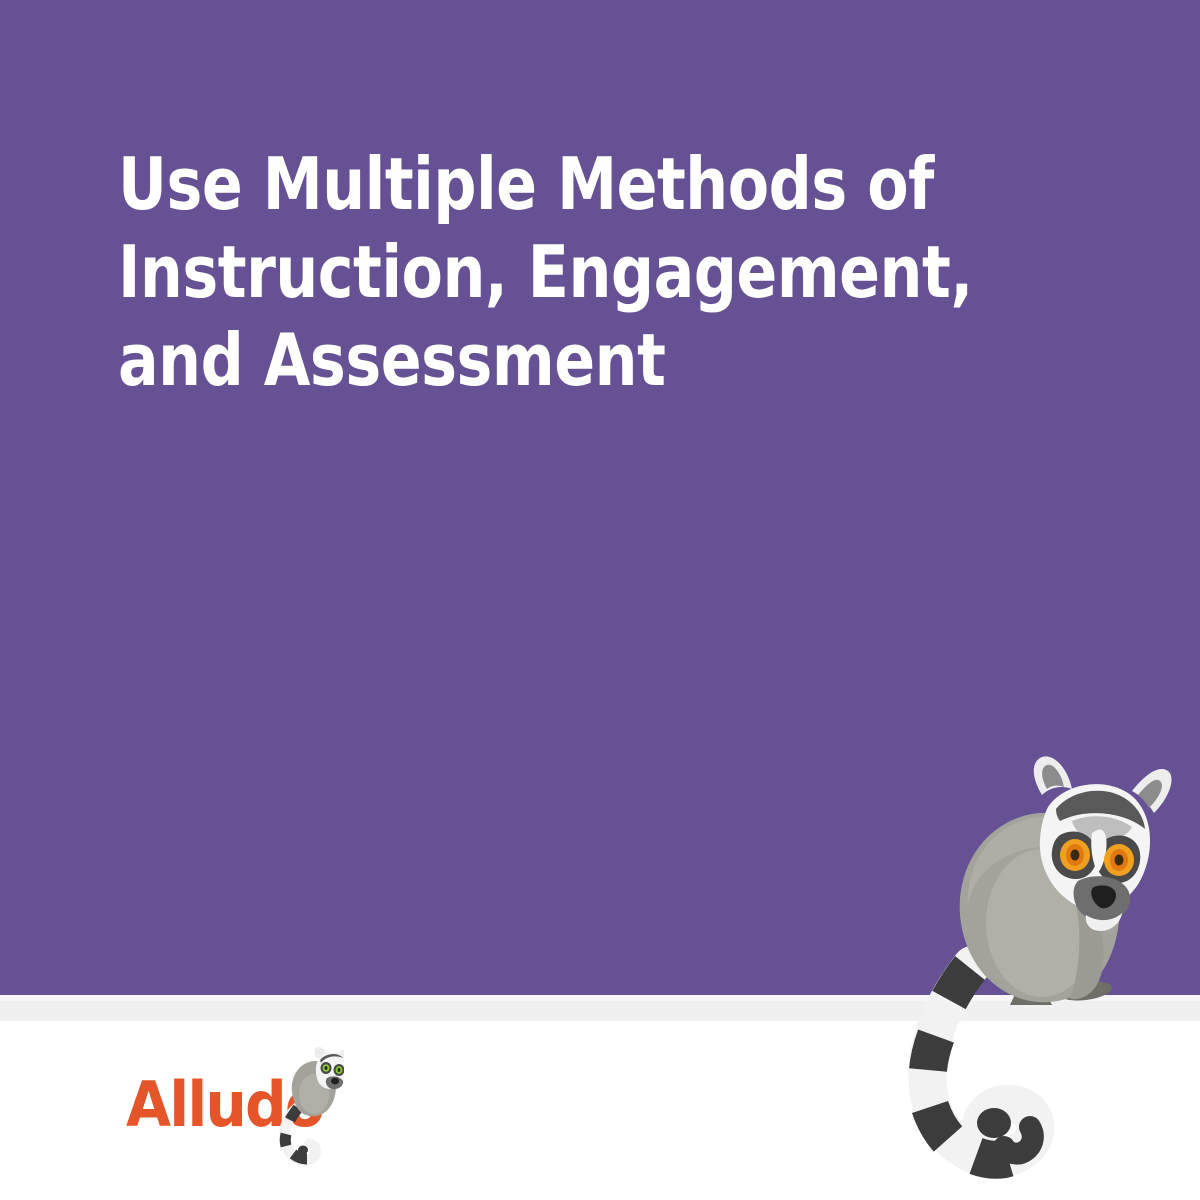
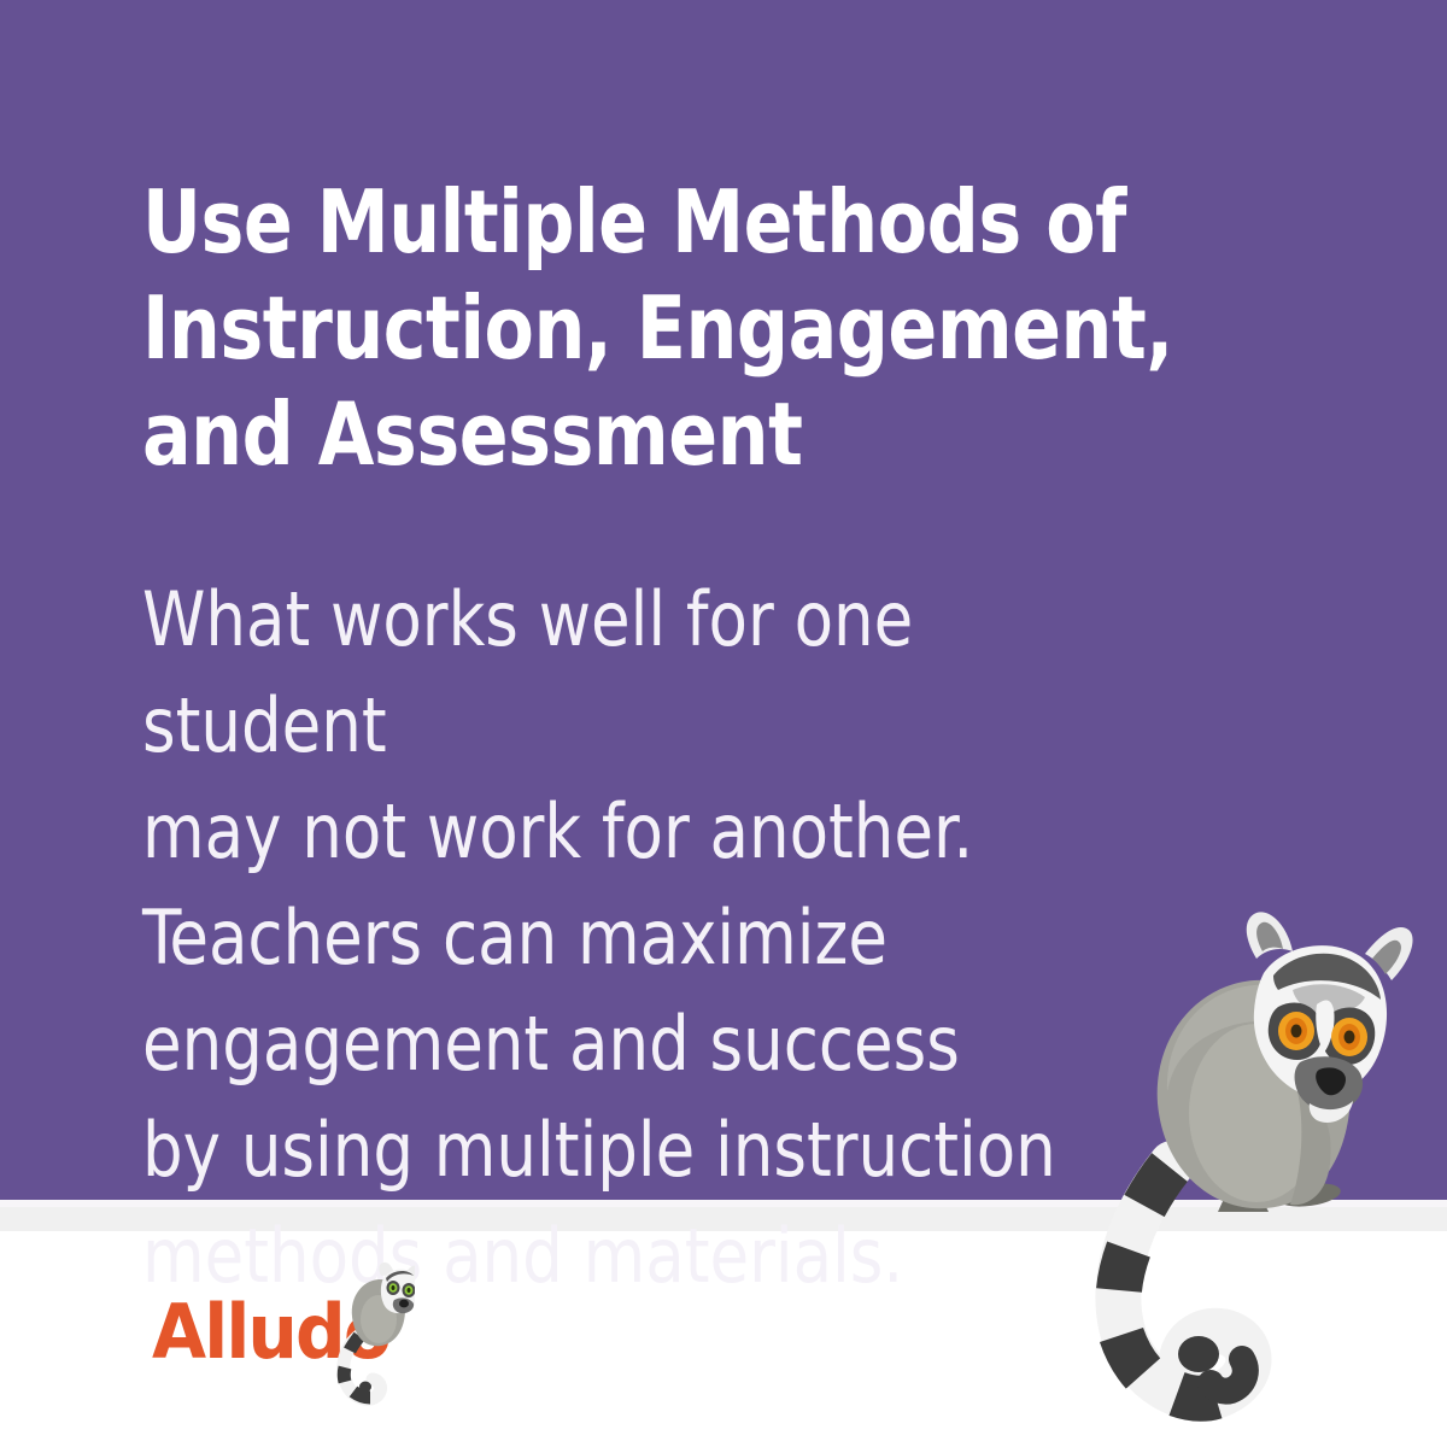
  Use Multiple Methods of
  Instruction, Engagement,
  and Assessment
+ What works well for one student
+ may not work for another.
+ Teachers can maximize
+ engagement and success
+ by using multiple instruction
+ methods and materials.
  Allud
